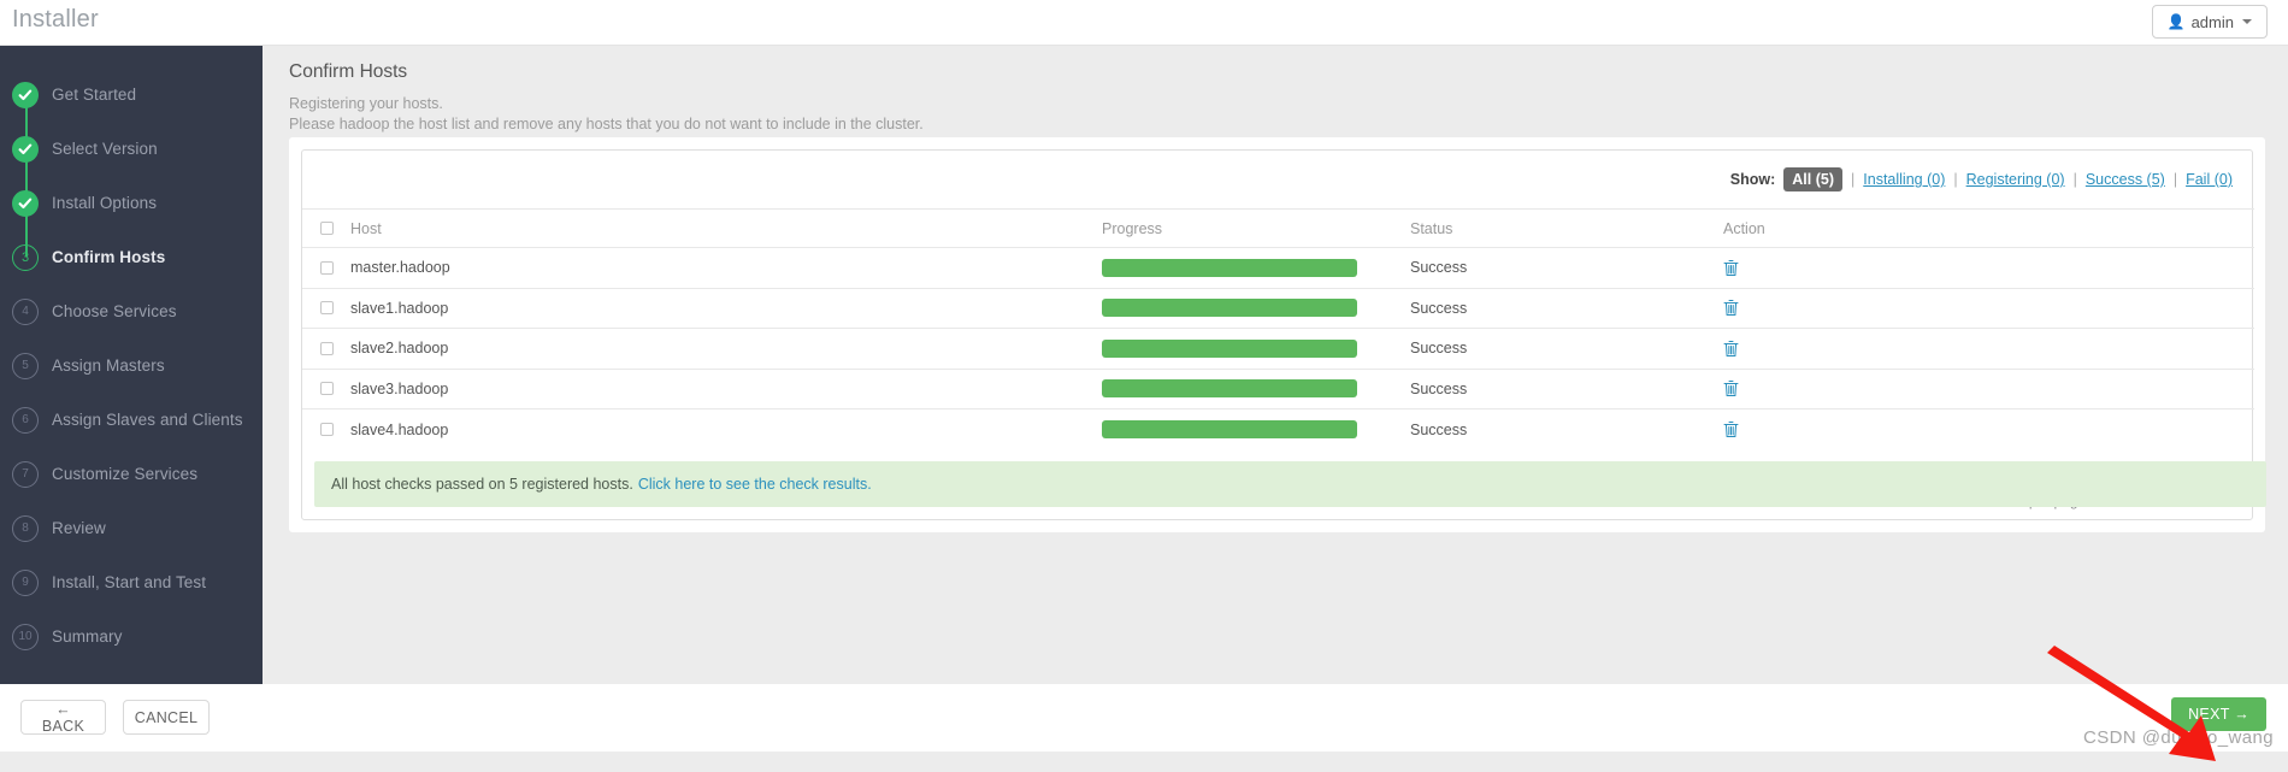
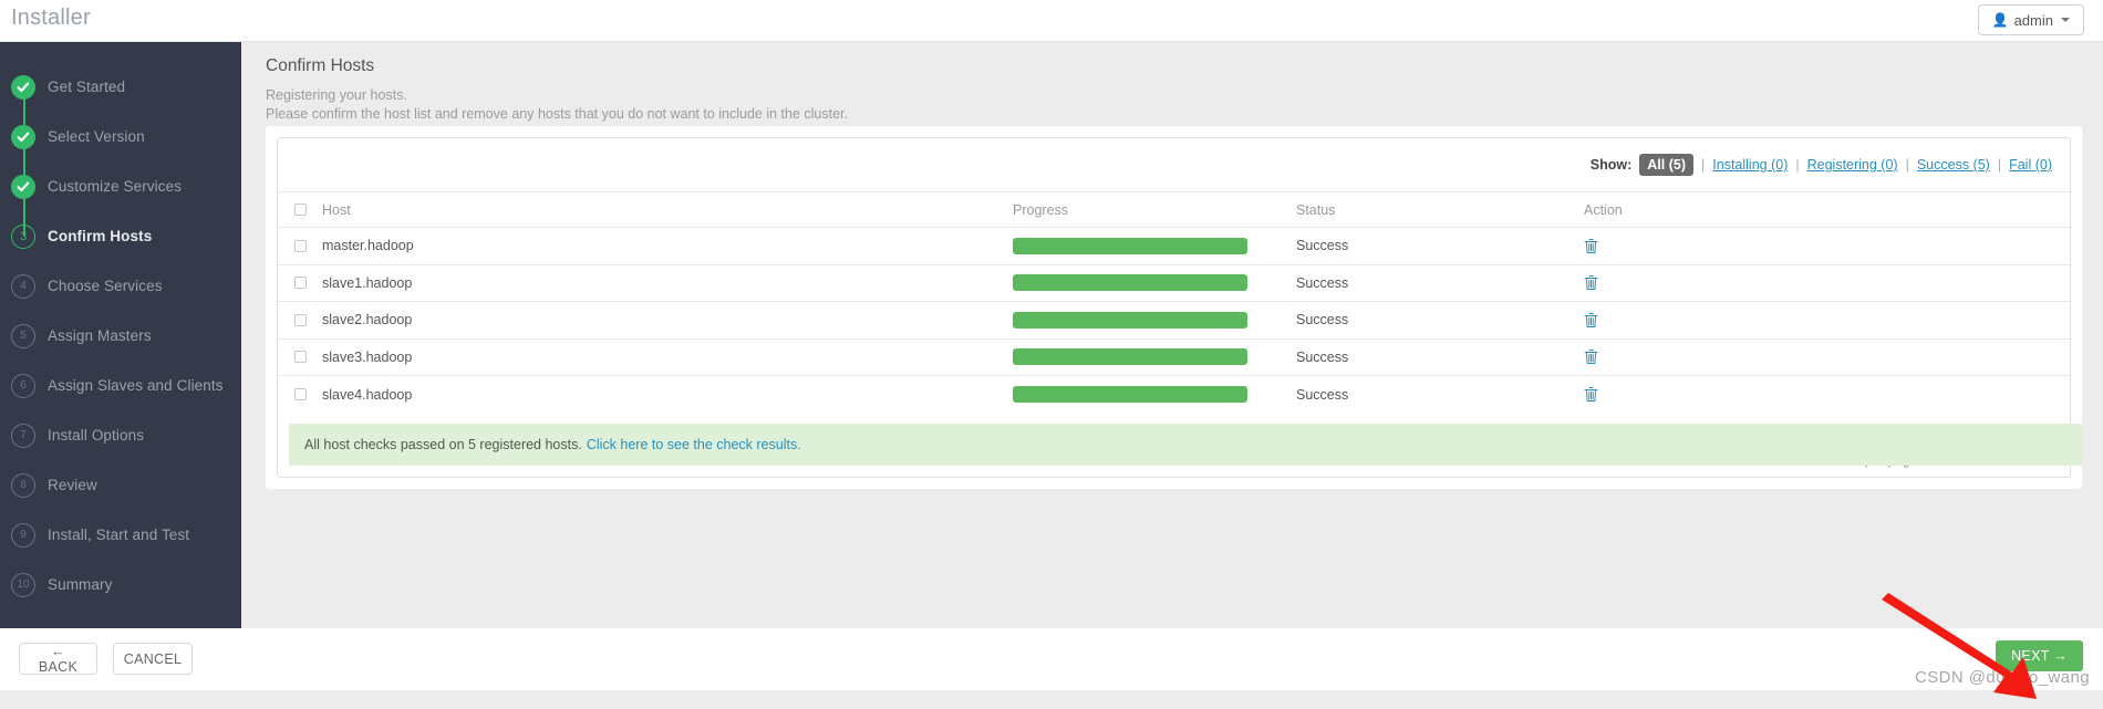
  Installer
  👤
  admin
  Get Started
  Select Version
- Install Options
+ Customize Services
  3
  Confirm Hosts
  4
  Choose Services
  5
  Assign Masters
  6
  Assign Slaves and Clients
  7
- Customize Services
+ Install Options
  8
  Review
  9
  Install, Start and Test
  10
  Summary
  Confirm Hosts
  Registering your hosts.
- Please hadoop the host list and remove any hosts that you do not want to include in the cluster.
+ Please confirm the host list and remove any hosts that you do not want to include in the cluster.
  Show:
  All (5)
  |
  Installing (0)
  |
  Registering (0)
  |
  Success (5)
  |
  Fail (0)
  Host	Progress	Status	Action
  master.hadoop		Success
  slave1.hadoop		Success
  slave2.hadoop		Success
  slave3.hadoop		Success
  slave4.hadoop		Success
  All host checks passed on 5 registered hosts.
  Click here to see the check results.
  ← BACK
  CANCEL
  NEXT →
  CSDN @duo_wang
